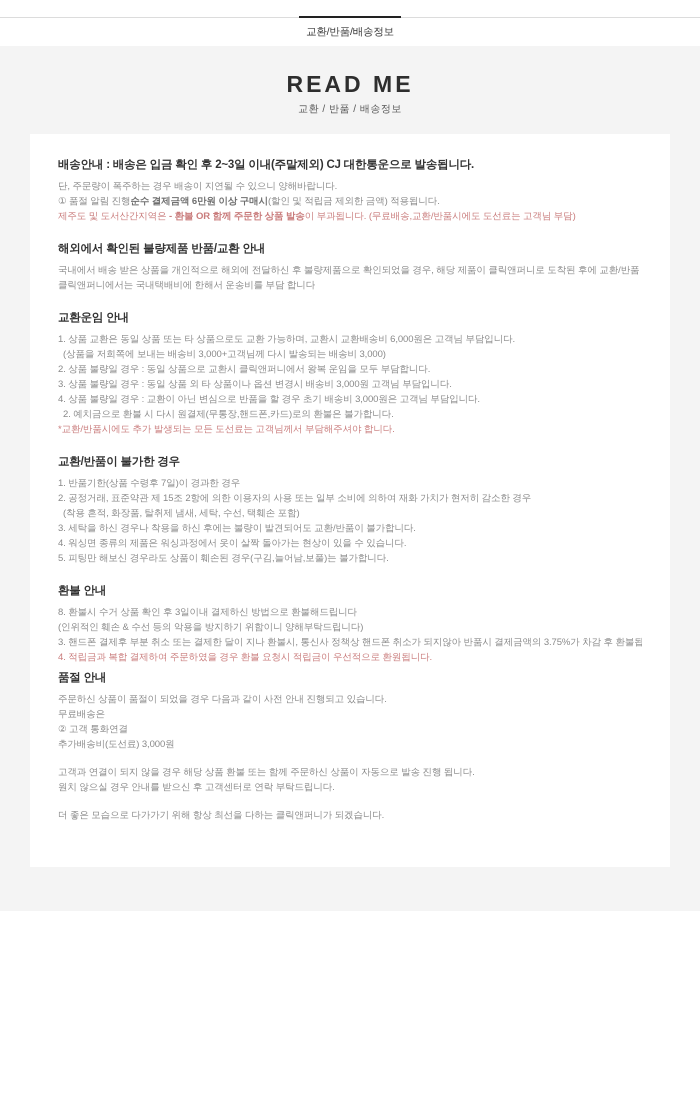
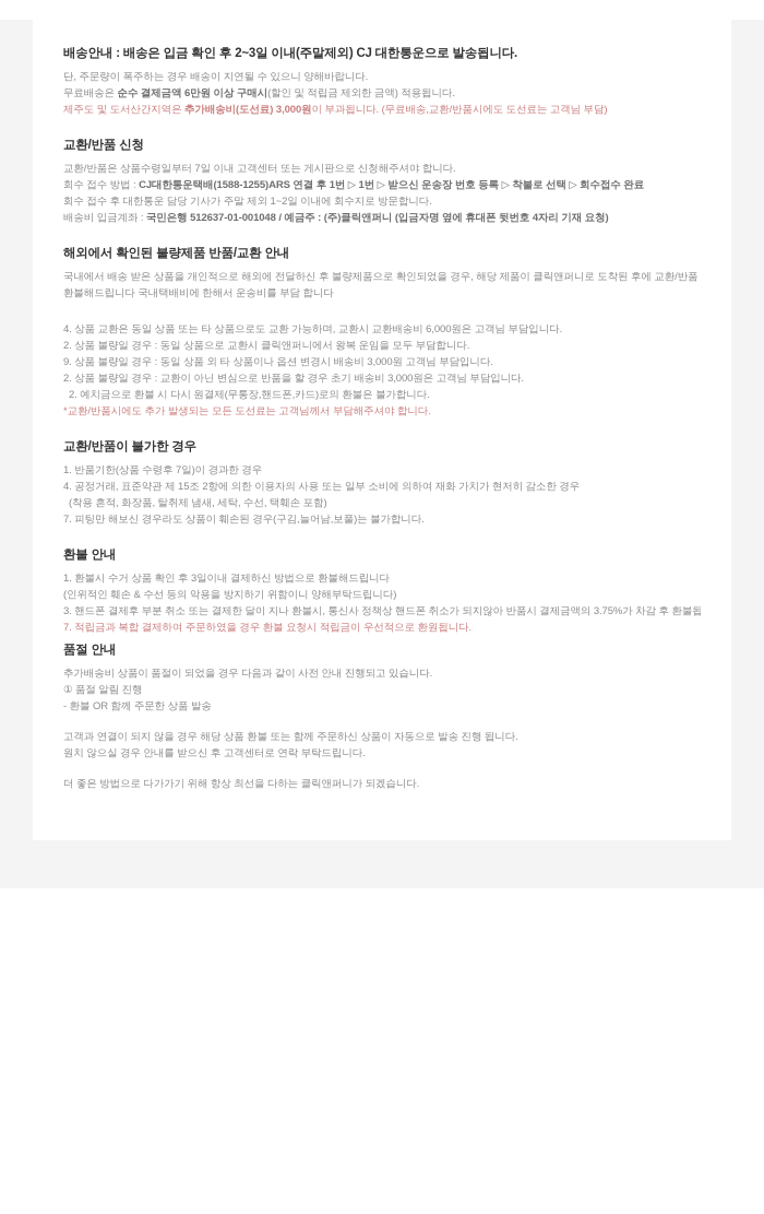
- 교환/반품/배송정보
- READ ME
- 교환 / 반품 / 배송정보
  배송안내 : 배송은 입금 확인 후 2~3일 이내(주말제외) CJ 대한통운으로 발송됩니다.
  단, 주문량이 폭주하는 경우 배송이 지연될 수 있으니 양해바랍니다.
- ① 품절 알림 진행순수 결제금액 6만원 이상 구매시(할인 및 적립금 제외한 금액) 적용됩니다.
+ 무료배송은 순수 결제금액 6만원 이상 구매시(할인 및 적립금 제외한 금액) 적용됩니다.
- 제주도 및 도서산간지역은 - 환불 OR 함께 주문한 상품 발송이 부과됩니다. (무료배송,교환/반품시에도 도선료는 고객님 부담)
+ 제주도 및 도서산간지역은 추가배송비(도선료) 3,000원이 부과됩니다. (무료배송,교환/반품시에도 도선료는 고객님 부담)
+ 교환/반품 신청
+ 교환/반품은 상품수령일부터 7일 이내 고객센터 또는 게시판으로 신청해주셔야 합니다.
+ 회수 접수 방법 : CJ대한통운택배(1588-1255)ARS 연결 후 1번 ▷ 1번 ▷ 받으신 운송장 번호 등록 ▷ 착불로 선택 ▷ 회수접수 완료
+ 회수 접수 후 대한통운 담당 기사가 주말 제외 1~2일 이내에 회수지로 방문합니다.
+ 배송비 입금계좌 : 국민은행 512637-01-001048 / 예금주 : (주)클릭앤퍼니 (입금자명 옆에 휴대폰 뒷번호 4자리 기재 요청)
  해외에서 확인된 불량제품 반품/교환 안내
  국내에서 배송 받은 상품을 개인적으로 해외에 전달하신 후 불량제품으로 확인되었을 경우, 해당 제품이 클릭앤퍼니로 도착된 후에 교환/반품
- 클릭앤퍼니에서는 국내택배비에 한해서 운송비를 부담 합니다
+ 환불해드립니다 국내택배비에 한해서 운송비를 부담 합니다
- 교환운임 안내
- 1. 상품 교환은 동일 상품 또는 타 상품으로도 교환 가능하며, 교환시 교환배송비 6,000원은 고객님 부담입니다.
+ 4. 상품 교환은 동일 상품 또는 타 상품으로도 교환 가능하며, 교환시 교환배송비 6,000원은 고객님 부담입니다.
- (상품을 저희쪽에 보내는 배송비 3,000+고객님께 다시 발송되는 배송비 3,000)
  2. 상품 불량일 경우 : 동일 상품으로 교환시 클릭앤퍼니에서 왕복 운임을 모두 부담합니다.
- 3. 상품 불량일 경우 : 동일 상품 외 타 상품이나 옵션 변경시 배송비 3,000원 고객님 부담입니다.
+ 9. 상품 불량일 경우 : 동일 상품 외 타 상품이나 옵션 변경시 배송비 3,000원 고객님 부담입니다.
- 4. 상품 불량일 경우 : 교환이 아닌 변심으로 반품을 할 경우 초기 배송비 3,000원은 고객님 부담입니다.
+ 2. 상품 불량일 경우 : 교환이 아닌 변심으로 반품을 할 경우 초기 배송비 3,000원은 고객님 부담입니다.
  2. 예치금으로 환불 시 다시 원결제(무통장,핸드폰,카드)로의 환불은 불가합니다.
  *교환/반품시에도 추가 발생되는 모든 도선료는 고객님께서 부담해주셔야 합니다.
  교환/반품이 불가한 경우
  1. 반품기한(상품 수령후 7일)이 경과한 경우
- 2. 공정거래, 표준약관 제 15조 2항에 의한 이용자의 사용 또는 일부 소비에 의하여 재화 가치가 현저히 감소한 경우
+ 4. 공정거래, 표준약관 제 15조 2항에 의한 이용자의 사용 또는 일부 소비에 의하여 재화 가치가 현저히 감소한 경우
  (착용 흔적, 화장품, 탈취제 냄새, 세탁, 수선, 택훼손 포함)
- 3. 세탁을 하신 경우나 착용을 하신 후에는 불량이 발견되어도 교환/반품이 불가합니다.
- 4. 워싱면 종류의 제품은 워싱과정에서 옷이 살짝 돌아가는 현상이 있을 수 있습니다.
- 5. 피팅만 해보신 경우라도 상품이 훼손된 경우(구김,늘어남,보풀)는 불가합니다.
+ 7. 피팅만 해보신 경우라도 상품이 훼손된 경우(구김,늘어남,보풀)는 불가합니다.
  환불 안내
- 8. 환불시 수거 상품 확인 후 3일이내 결제하신 방법으로 환불해드립니다
+ 1. 환불시 수거 상품 확인 후 3일이내 결제하신 방법으로 환불해드립니다
  (인위적인 훼손 & 수선 등의 악용을 방지하기 위함이니 양해부탁드립니다)
  3. 핸드폰 결제후 부분 취소 또는 결제한 달이 지나 환불시, 통신사 정책상 핸드폰 취소가 되지않아 반품시 결제금액의 3.75%가 차감 후 환불됩
- 4. 적립금과 복합 결제하여 주문하였을 경우 환불 요청시 적립금이 우선적으로 환원됩니다.
+ 7. 적립금과 복합 결제하여 주문하였을 경우 환불 요청시 적립금이 우선적으로 환원됩니다.
  품절 안내
- 주문하신 상품이 품절이 되었을 경우 다음과 같이 사전 안내 진행되고 있습니다.
+ 추가배송비 상품이 품절이 되었을 경우 다음과 같이 사전 안내 진행되고 있습니다.
- 무료배송은
+ ① 품절 알림 진행
- ② 고객 통화연결
- 추가배송비(도선료) 3,000원
+ - 환불 OR 함께 주문한 상품 발송
  고객과 연결이 되지 않을 경우 해당 상품 환불 또는 함께 주문하신 상품이 자동으로 발송 진행 됩니다.
  원치 않으실 경우 안내를 받으신 후 고객센터로 연락 부탁드립니다.
- 더 좋은 모습으로 다가가기 위해 항상 최선을 다하는 클릭앤퍼니가 되겠습니다.
+ 더 좋은 방법으로 다가가기 위해 항상 최선을 다하는 클릭앤퍼니가 되겠습니다.
